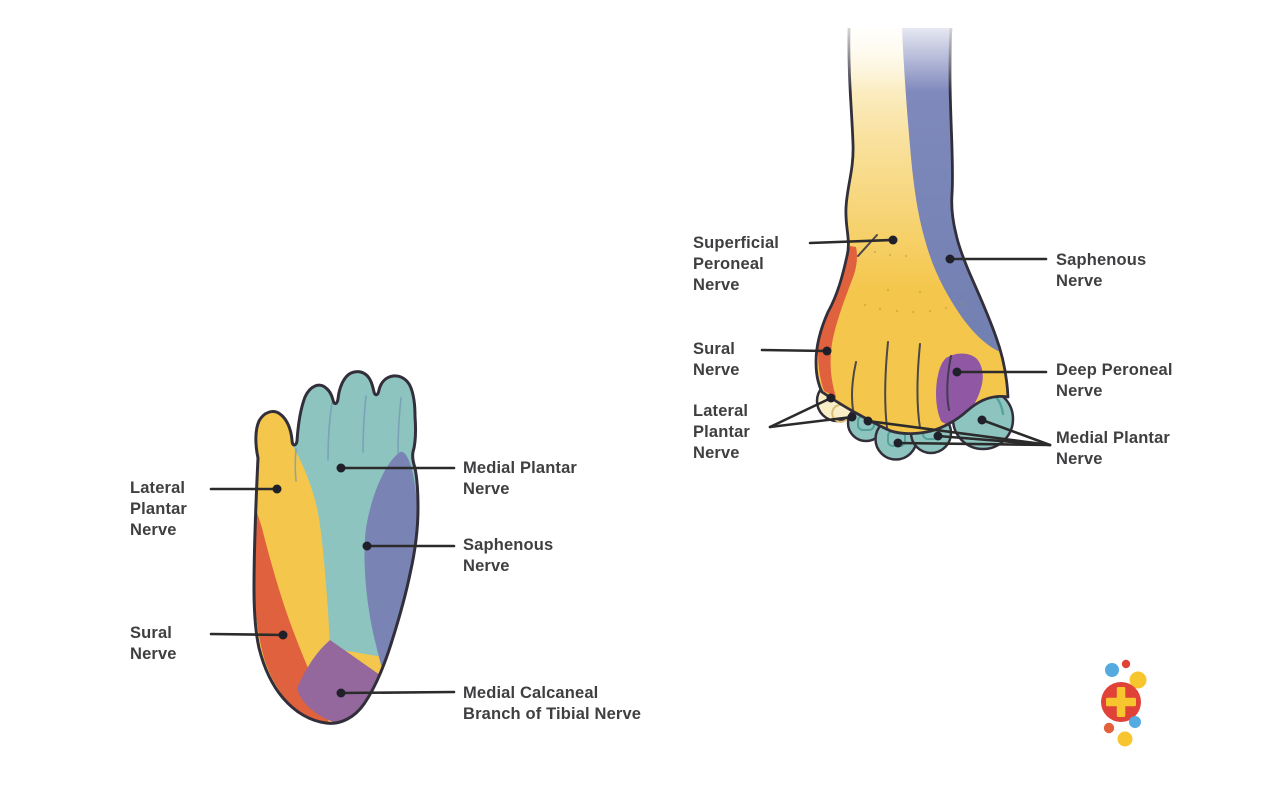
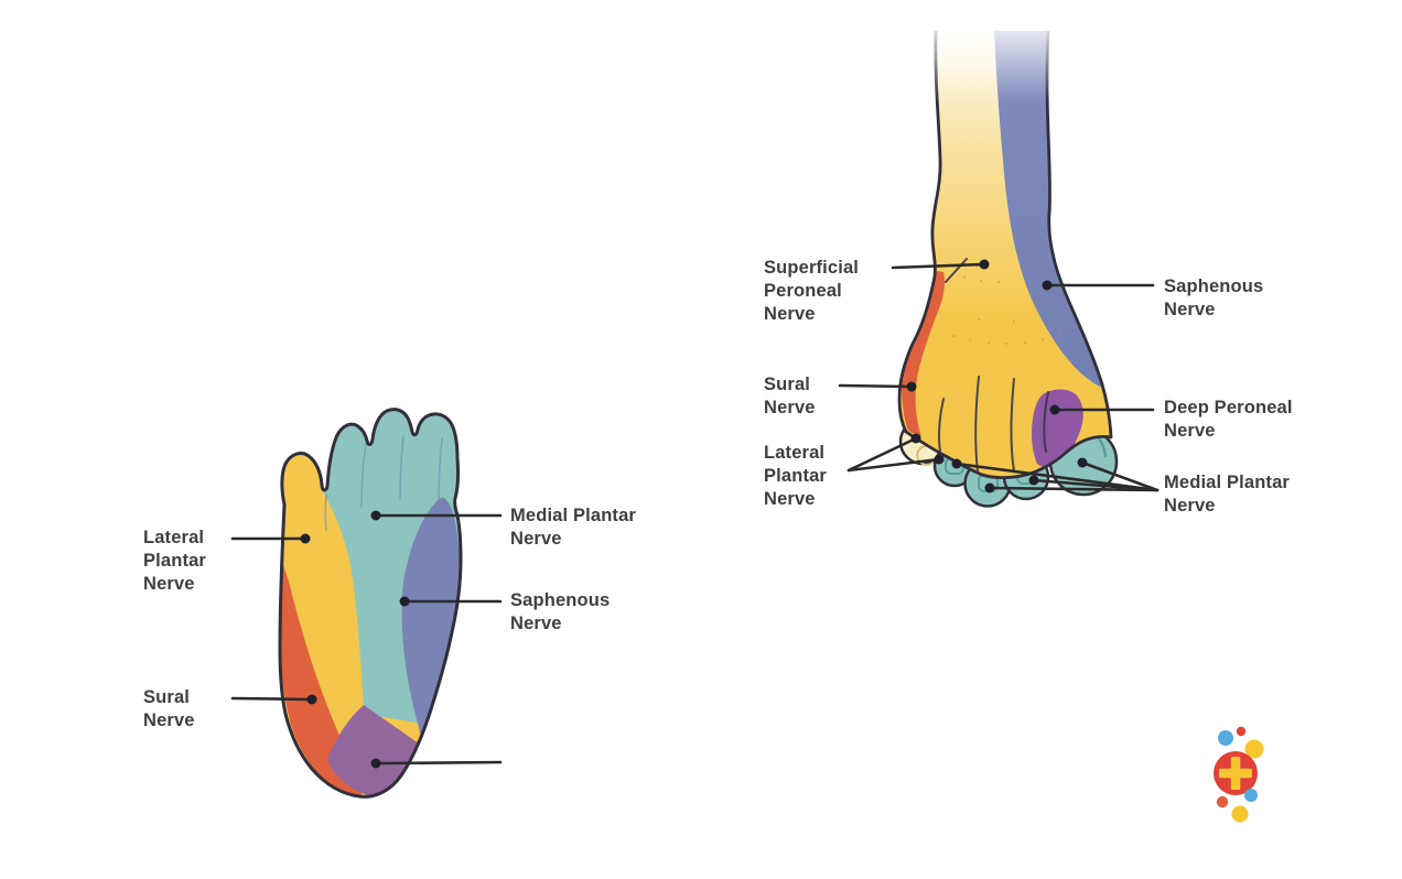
  Lateral
  Plantar
  Nerve
  Sural
  Nerve
  Medial Plantar
  Nerve
  Saphenous
  Nerve
- Medial Calcaneal
- Branch of Tibial Nerve
  Superficial
  Peroneal
  Nerve
  Sural
  Nerve
  Lateral
  Plantar
  Nerve
  Saphenous
  Nerve
  Deep Peroneal
  Nerve
  Medial Plantar
  Nerve
